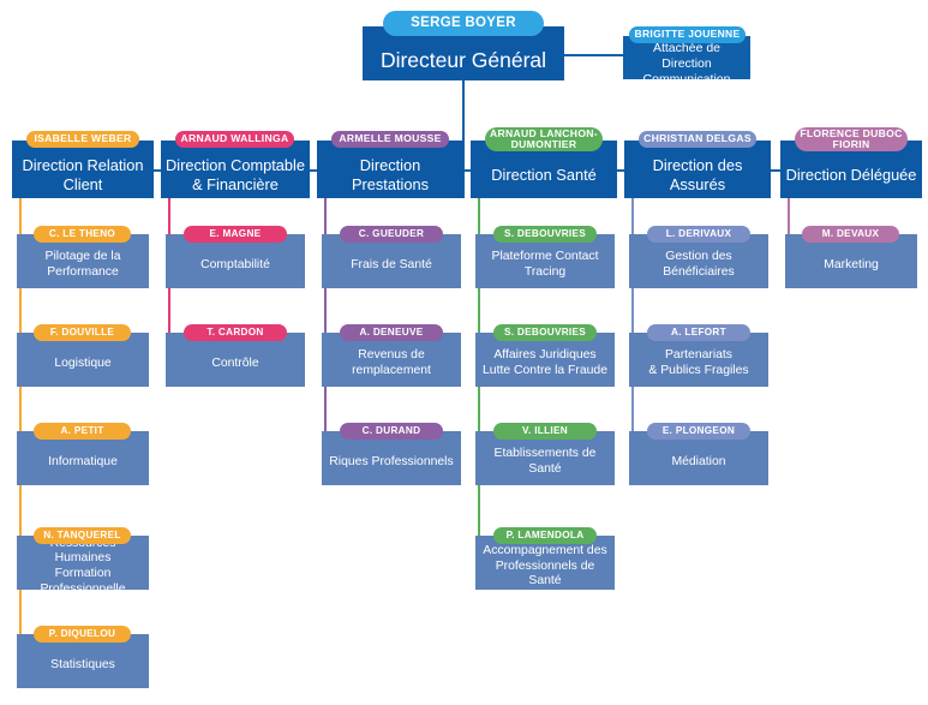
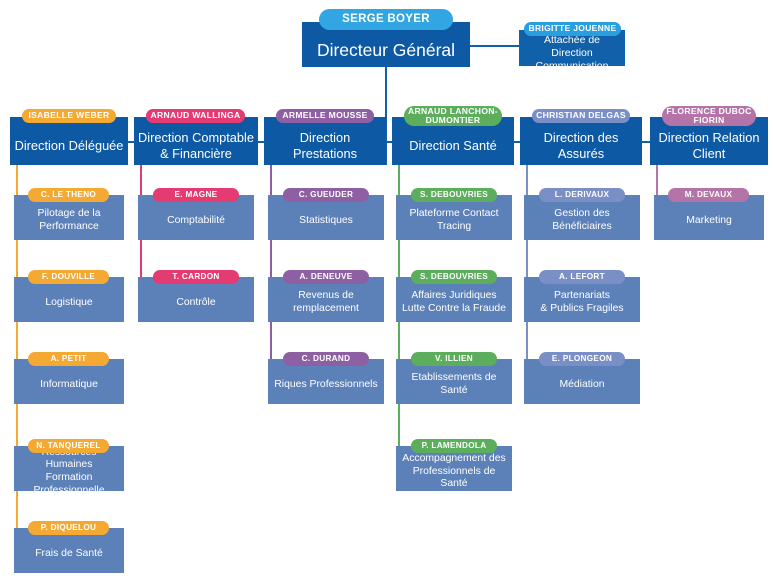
  Directeur Général
  SERGE BOYER
  Attachée de Direction
  Communication
  BRIGITTE JOUENNE
- Direction Relation Client
+ Direction Déléguée
  ISABELLE WEBER
  Pilotage de la Performance
  C. LE THENO
  Logistique
  F. DOUVILLE
  Informatique
  A. PETIT
  Formation Professionnelle
  N. TANQUEREL
- Statistiques
+ Frais de Santé
  P. DIQUELOU
  Direction Comptable
  & Financière
  ARNAUD WALLINGA
  Comptabilité
  E. MAGNE
  Contrôle
  T. CARDON
  Direction Prestations
  ARMELLE MOUSSE
- Frais de Santé
+ Statistiques
  C. GUEUDER
  Revenus de remplacement
  A. DENEUVE
  Riques Professionnels
  C. DURAND
  Direction Santé
  ARNAUD LANCHON-
  DUMONTIER
  Plateforme Contact Tracing
  S. DEBOUVRIES
  Affaires Juridiques
  Lutte Contre la Fraude
  S. DEBOUVRIES
  Etablissements de Santé
  V. ILLIEN
  Accompagnement des
  Professionnels de Santé
  P. LAMENDOLA
  Direction des Assurés
  CHRISTIAN DELGAS
  Gestion des Bénéficiaires
  L. DERIVAUX
  Partenariats
  & Publics Fragiles
  A. LEFORT
  Médiation
  E. PLONGEON
- Direction Déléguée
+ Direction Relation Client
  FLORENCE DUBOC
  FIORIN
  Marketing
  M. DEVAUX
